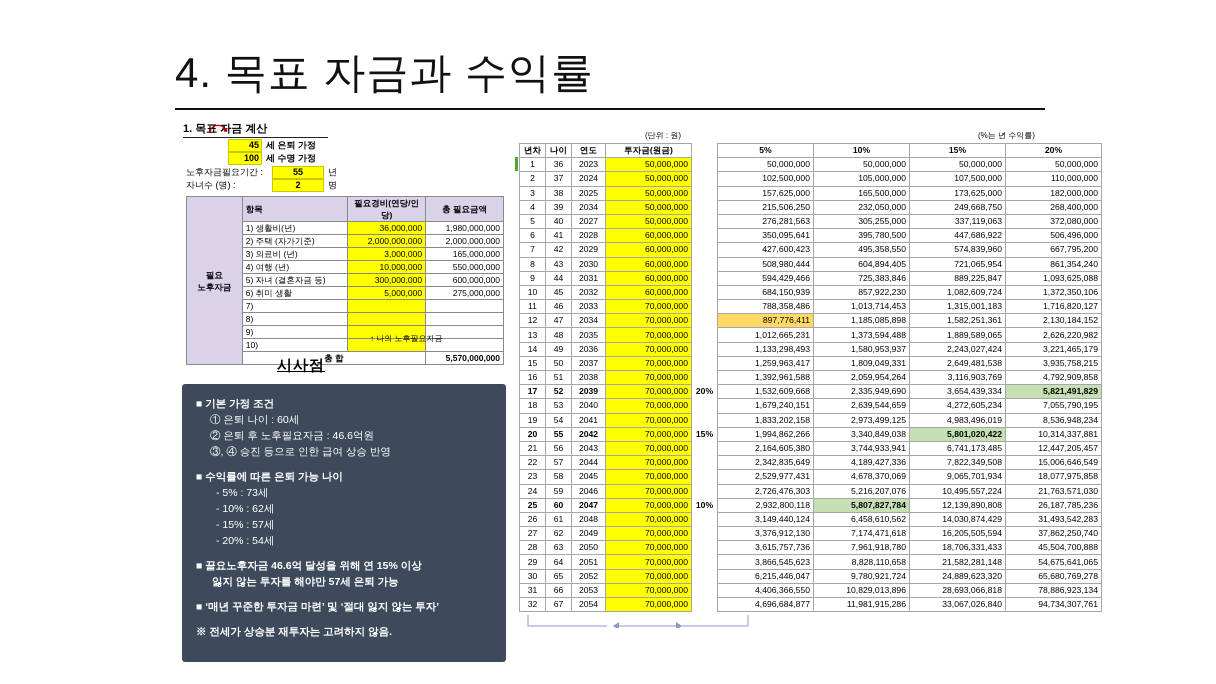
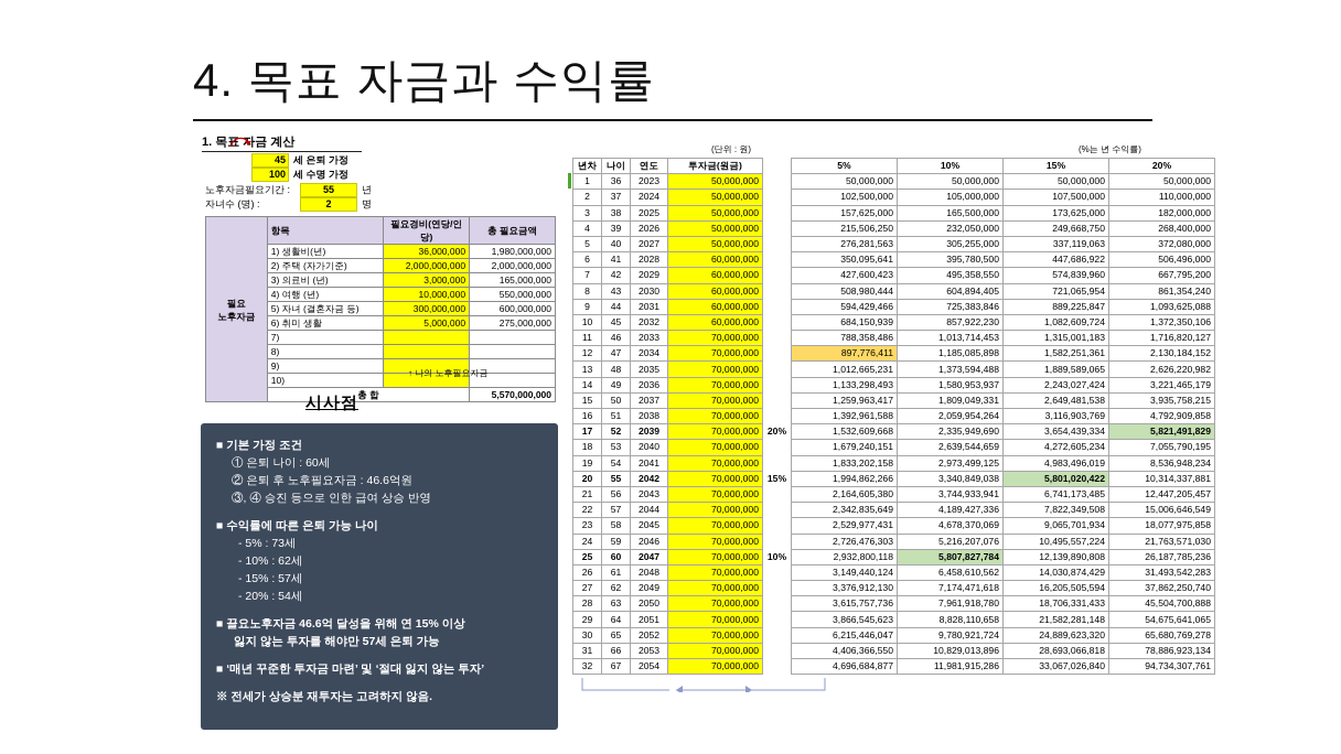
  4. 목표 자금과 수익률
  1. 목금 계산
  45
  세 은퇴 가정
  100
  세 수명 가정
  노후자금필요기간 :
  55
  년
  자녀수 (명) :
  2
  명
  필요노후자금	항목	필요경비(연당/인당)	총 필요금액
  1) 생활비(년)	36,000,000	1,980,000,000
  2) 주택 (자가기준)	2,000,000,000	2,000,000,000
  3) 의료비 (년)	3,000,000	165,000,000
  4) 여행 (년)	10,000,000	550,000,000
  5) 자녀 (결혼자금 등)	300,000,000	600,000,000
  6) 취미 생활	5,000,000	275,000,000
  7)
  8)
  9)
  10)
  총 합	5,570,000,000
  ↑ 나의 노후필요자금
  시사점
  ■ 기본 가정 조건
  ① 은퇴 나이 : 60세
  ② 은퇴 후 노후필요자금 : 46.6억원
  ③, ④ 승진 등으로 인한 급여 상승 반영
  ■ 수익률에 따른 은퇴 가능 나이
  - 5% : 73세
  - 10% : 62세
  - 15% : 57세
  - 20% : 54세
  ■ 끌요노후자금 46.6억 달성을 위해 연 15% 이상
  잃지 않는 투자를 해야만 57세 은퇴 가능
  ■ ‘매년 꾸준한 투자금 마련’ 및 ‘절대 잃지 않는 투자’
  ※ 전세가 상승분 재투자는 고려하지 않음.
  (단위 : 원)
  (%는 년 수익률)
  년차	나이	연도	투자금(원금)		5%	10%	15%	20%
  1	36	2023	50,000,000		50,000,000	50,000,000	50,000,000	50,000,000
  2	37	2024	50,000,000		102,500,000	105,000,000	107,500,000	110,000,000
  3	38	2025	50,000,000		157,625,000	165,500,000	173,625,000	182,000,000
- 4	39	2034	50,000,000		215,506,250	232,050,000	249,668,750	268,400,000
+ 4	39	2026	50,000,000		215,506,250	232,050,000	249,668,750	268,400,000
  5	40	2027	50,000,000		276,281,563	305,255,000	337,119,063	372,080,000
  6	41	2028	60,000,000		350,095,641	395,780,500	447,686,922	506,496,000
  7	42	2029	60,000,000		427,600,423	495,358,550	574,839,960	667,795,200
  8	43	2030	60,000,000		508,980,444	604,894,405	721,065,954	861,354,240
  9	44	2031	60,000,000		594,429,466	725,383,846	889,225,847	1,093,625,088
  10	45	2032	60,000,000		684,150,939	857,922,230	1,082,609,724	1,372,350,106
  11	46	2033	70,000,000		788,358,486	1,013,714,453	1,315,001,183	1,716,820,127
  12	47	2034	70,000,000		897,776,411	1,185,085,898	1,582,251,361	2,130,184,152
  13	48	2035	70,000,000		1,012,665,231	1,373,594,488	1,889,589,065	2,626,220,982
  14	49	2036	70,000,000		1,133,298,493	1,580,953,937	2,243,027,424	3,221,465,179
  15	50	2037	70,000,000		1,259,963,417	1,809,049,331	2,649,481,538	3,935,758,215
  16	51	2038	70,000,000		1,392,961,588	2,059,954,264	3,116,903,769	4,792,909,858
  17	52	2039	70,000,000	20%	1,532,609,668	2,335,949,690	3,654,439,334	5,821,491,829
  18	53	2040	70,000,000		1,679,240,151	2,639,544,659	4,272,605,234	7,055,790,195
  19	54	2041	70,000,000		1,833,202,158	2,973,499,125	4,983,496,019	8,536,948,234
  20	55	2042	70,000,000	15%	1,994,862,266	3,340,849,038	5,801,020,422	10,314,337,881
  21	56	2043	70,000,000		2,164,605,380	3,744,933,941	6,741,173,485	12,447,205,457
  22	57	2044	70,000,000		2,342,835,649	4,189,427,336	7,822,349,508	15,006,646,549
  23	58	2045	70,000,000		2,529,977,431	4,678,370,069	9,065,701,934	18,077,975,858
  24	59	2046	70,000,000		2,726,476,303	5,216,207,076	10,495,557,224	21,763,571,030
  25	60	2047	70,000,000	10%	2,932,800,118	5,807,827,784	12,139,890,808	26,187,785,236
  26	61	2048	70,000,000		3,149,440,124	6,458,610,562	14,030,874,429	31,493,542,283
  27	62	2049	70,000,000		3,376,912,130	7,174,471,618	16,205,505,594	37,862,250,740
  28	63	2050	70,000,000		3,615,757,736	7,961,918,780	18,706,331,433	45,504,700,888
  29	64	2051	70,000,000		3,866,545,623	8,828,110,658	21,582,281,148	54,675,641,065
  30	65	2052	70,000,000		6,215,446,047	9,780,921,724	24,889,623,320	65,680,769,278
  31	66	2053	70,000,000		4,406,366,550	10,829,013,896	28,693,066,818	78,886,923,134
  32	67	2054	70,000,000		4,696,684,877	11,981,915,286	33,067,026,840	94,734,307,761
